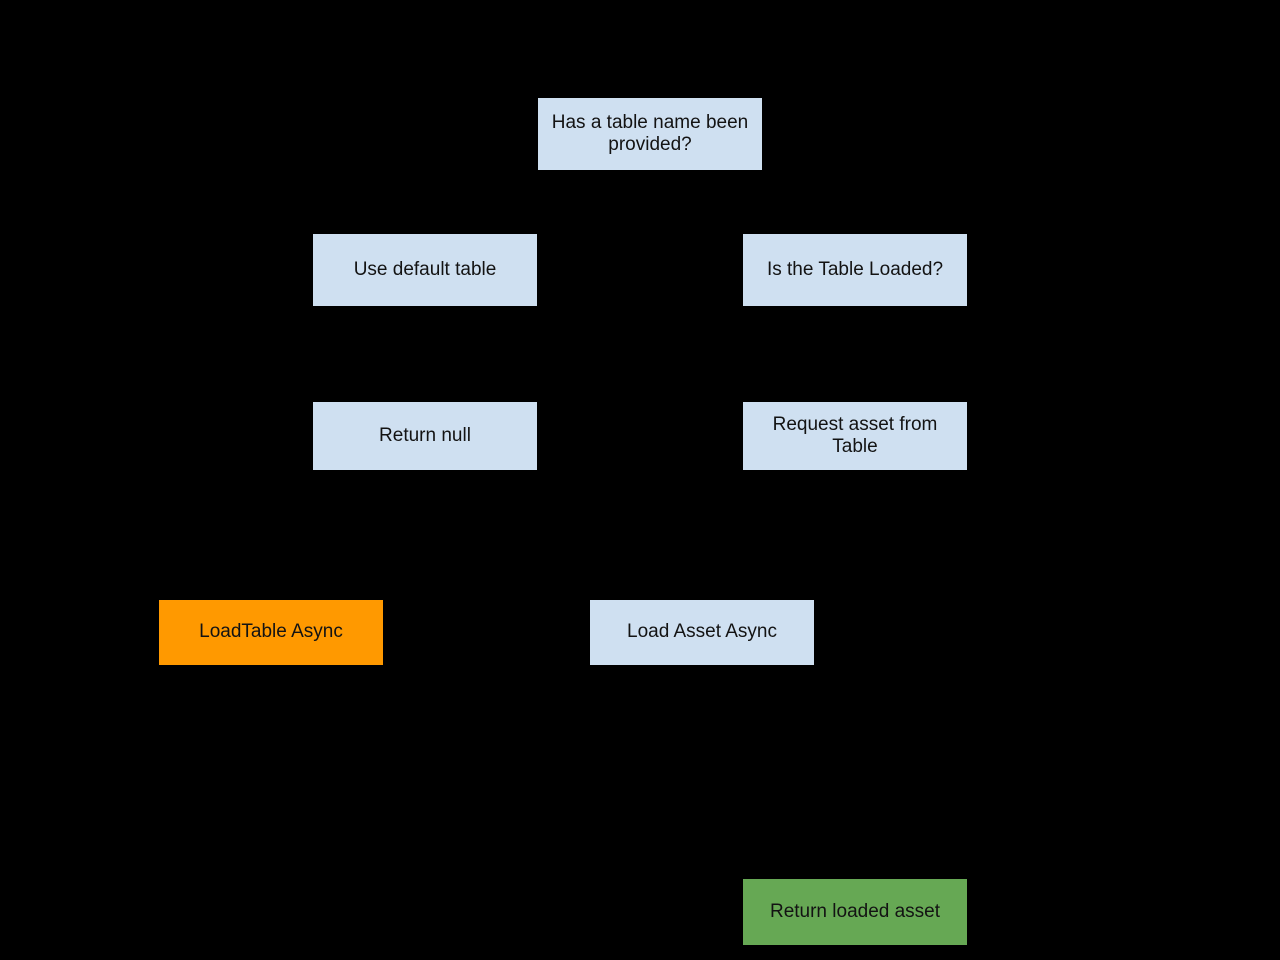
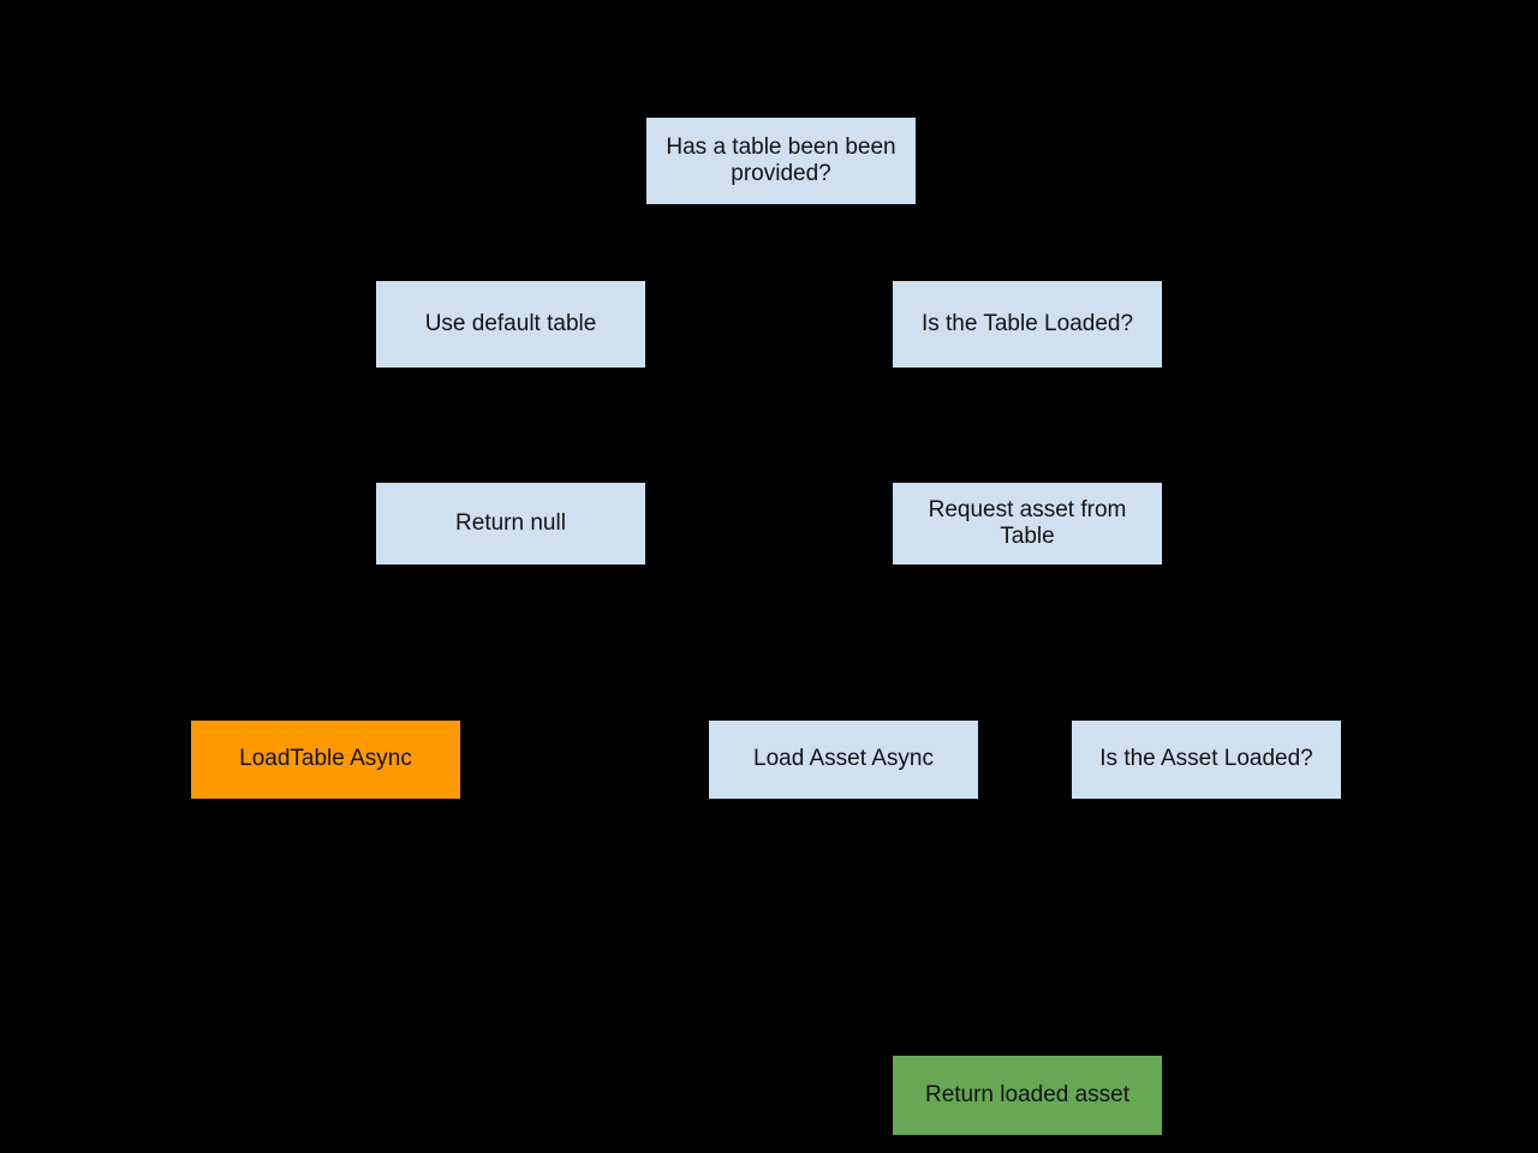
- Has a table name been provided?
+ Has a table been been provided?
  Use default table
  Is the Table Loaded?
  Return null
  Request asset from Table
  LoadTable Async
  Load Asset Async
+ Is the Asset Loaded?
  Return loaded asset
